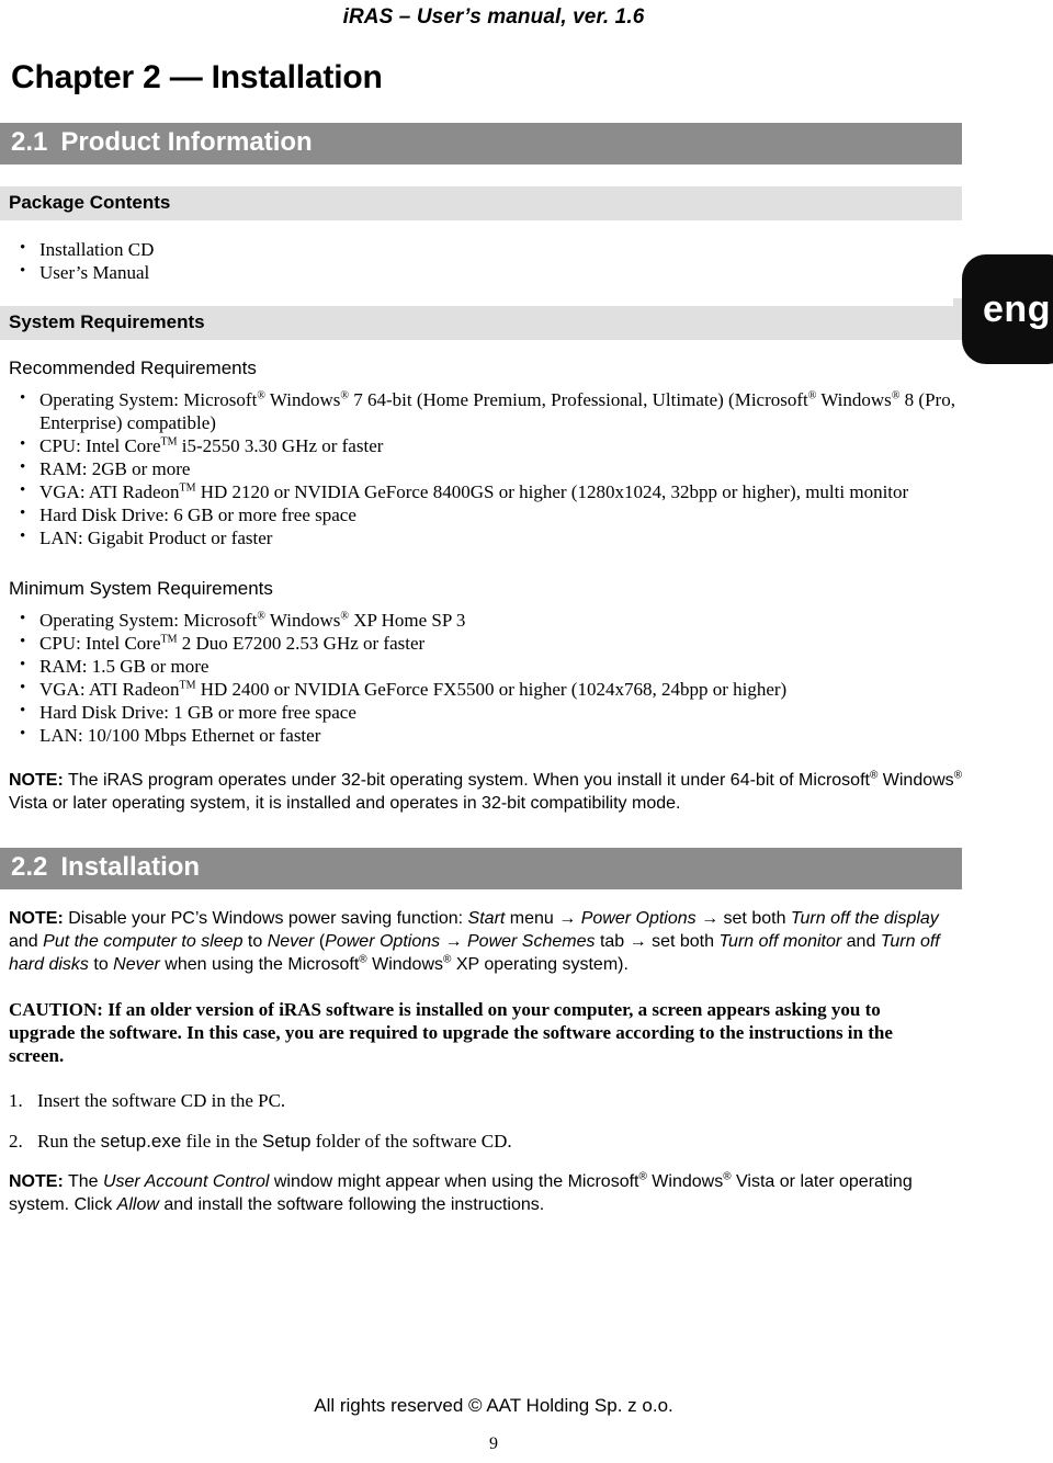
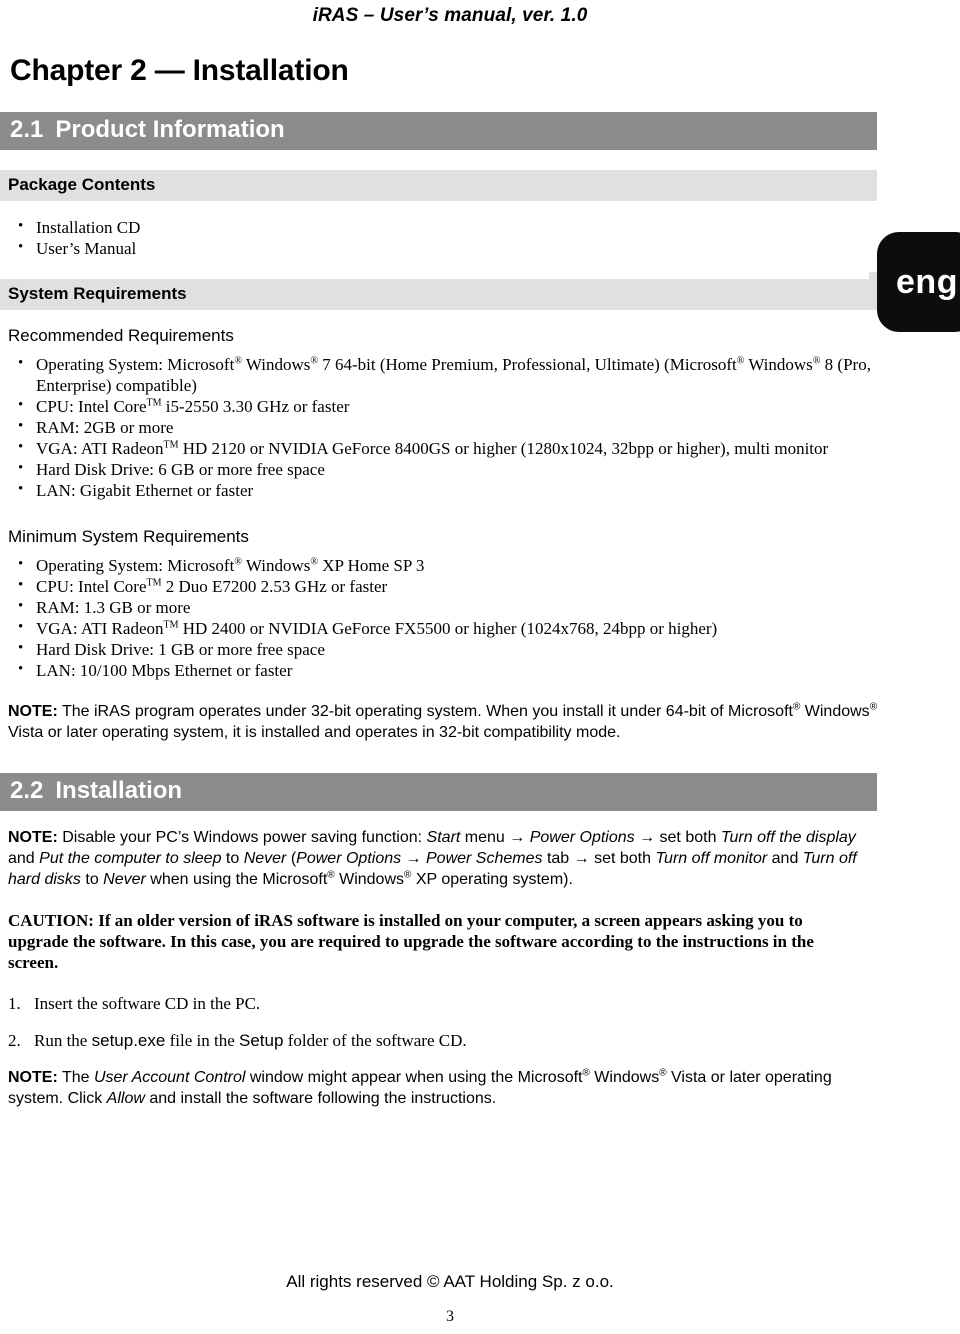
- iRAS – User’s manual, ver. 1.6
+ iRAS – User’s manual, ver. 1.0
  Chapter 2 — Installation
  eng
  2.1 Product Information
  Package Contents
  Installation CD
  User’s Manual
  System Requirements
  Recommended Requirements
  Operating System: Microsoft® Windows® 7 64-bit (Home Premium, Professional, Ultimate) (Microsoft® Windows® 8 (Pro, Enterprise) compatible)
  CPU: Intel CoreTM i5-2550 3.30 GHz or faster
  RAM: 2GB or more
  VGA: ATI RadeonTM HD 2120 or NVIDIA GeForce 8400GS or higher (1280x1024, 32bpp or higher), multi monitor
  Hard Disk Drive: 6 GB or more free space
- LAN: Gigabit Product or faster
+ LAN: Gigabit Ethernet or faster
  Minimum System Requirements
  Operating System: Microsoft® Windows® XP Home SP 3
  CPU: Intel CoreTM 2 Duo E7200 2.53 GHz or faster
- RAM: 1.5 GB or more
+ RAM: 1.3 GB or more
  VGA: ATI RadeonTM HD 2400 or NVIDIA GeForce FX5500 or higher (1024x768, 24bpp or higher)
  Hard Disk Drive: 1 GB or more free space
  LAN: 10/100 Mbps Ethernet or faster
  NOTE: The iRAS program operates under 32-bit operating system. When you install it under 64-bit of Microsoft® Windows® Vista or later operating system, it is installed and operates in 32-bit compatibility mode.
  2.2 Installation
  NOTE: Disable your PC’s Windows power saving function: Start menu → Power Options → set both Turn off the display and Put the computer to sleep to Never (Power Options → Power Schemes tab → set both Turn off monitor and Turn off hard disks to Never when using the Microsoft® Windows® XP operating system).
  CAUTION: If an older version of iRAS software is installed on your computer, a screen appears asking you to upgrade the software. In this case, you are required to upgrade the software according to the instructions in the screen.
  1.
  Insert the software CD in the PC.
  2.
  Run the setup.exe file in the Setup folder of the software CD.
  NOTE: The User Account Control window might appear when using the Microsoft® Windows® Vista or later operating system. Click Allow and install the software following the instructions.
  All rights reserved © AAT Holding Sp. z o.o.
- 9
+ 3
